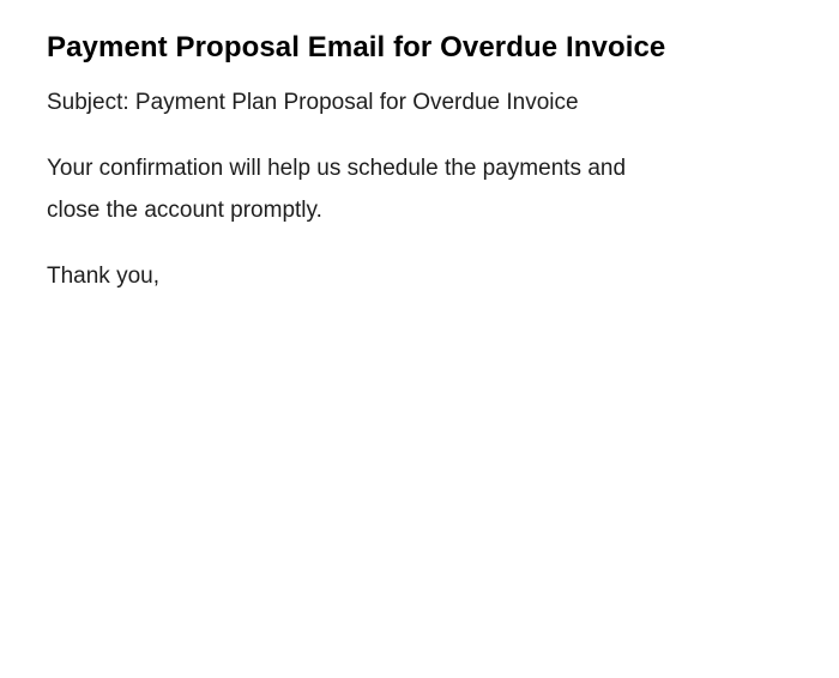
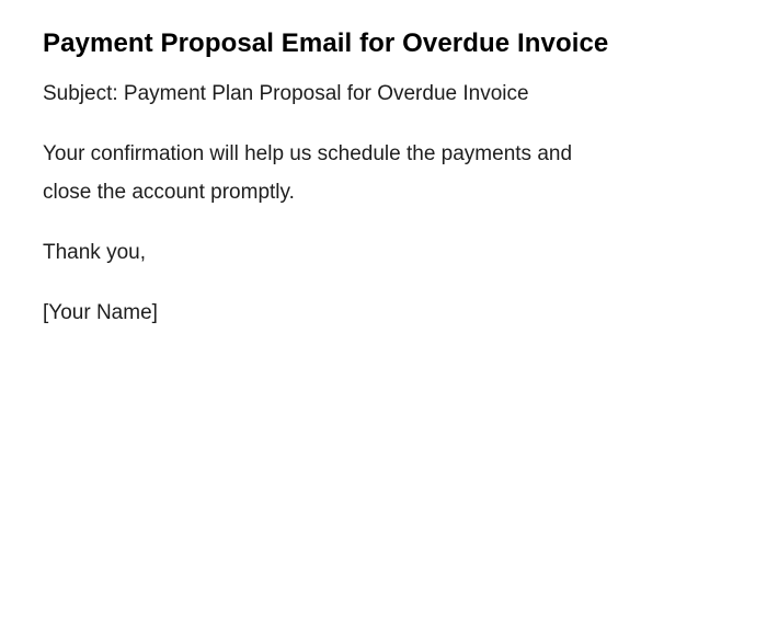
  Payment Proposal Email for Overdue Invoice
  Subject: Payment Plan Proposal for Overdue Invoice
  Your confirmation will help us schedule the payments and
  close the account promptly.
  Thank you,
+ [Your Name]
